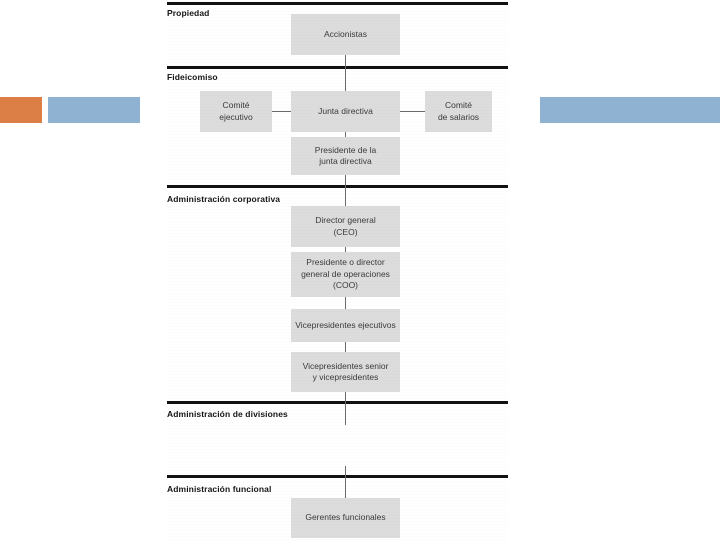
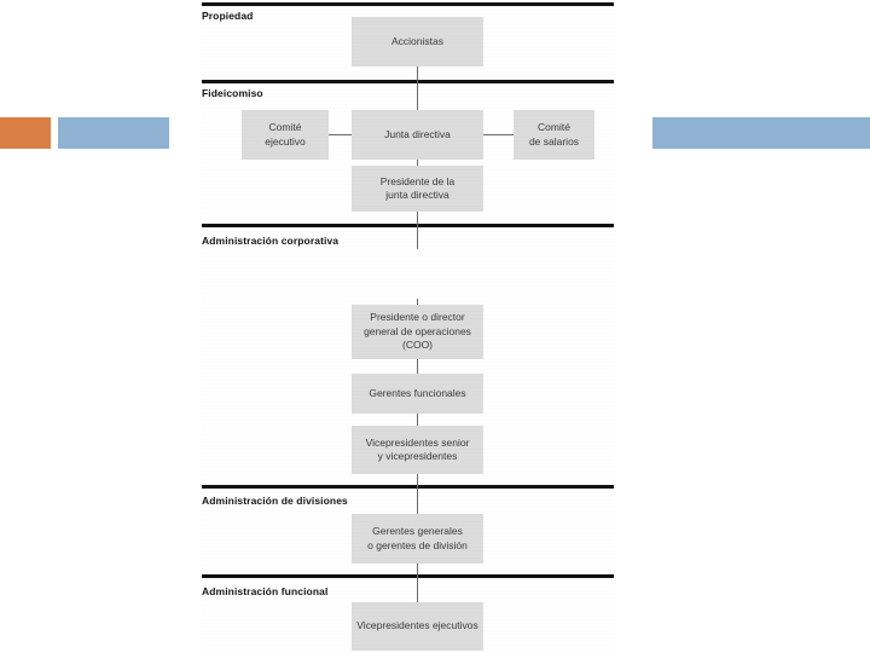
  Propiedad
  Fideicomiso
  Administración corporativa
  Administración de divisiones
  Administración funcional
  Accionistas
  Comité
  ejecutivo
  Junta directiva
  Comité
  de salarios
  Presidente de la
  junta directiva
- Director general
- (CEO)
  Presidente o director
  general de operaciones
  (COO)
- Vicepresidentes ejecutivos
+ Gerentes funcionales
  Vicepresidentes senior
  y vicepresidentes
+ Gerentes generales
+ o gerentes de división
- Gerentes funcionales
+ Vicepresidentes ejecutivos
